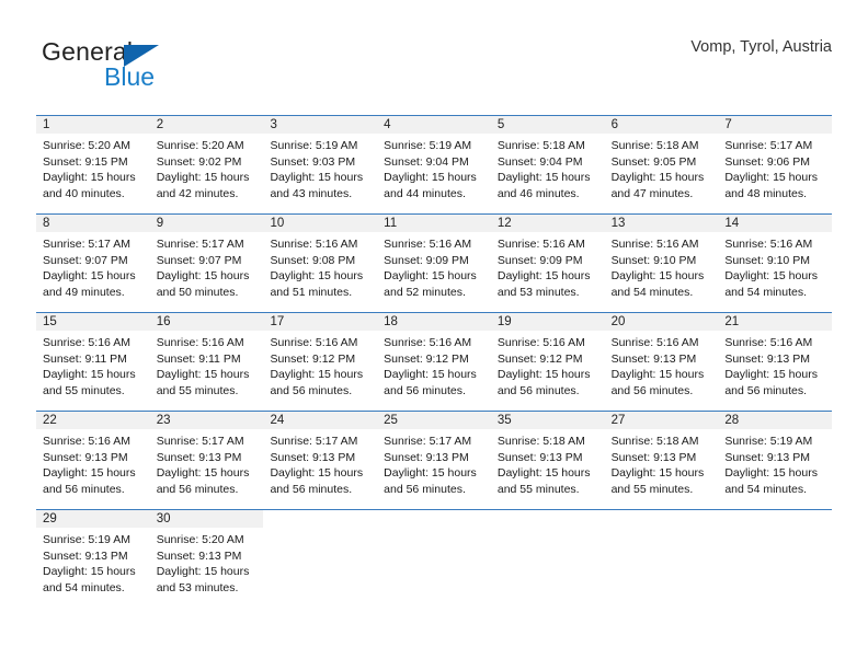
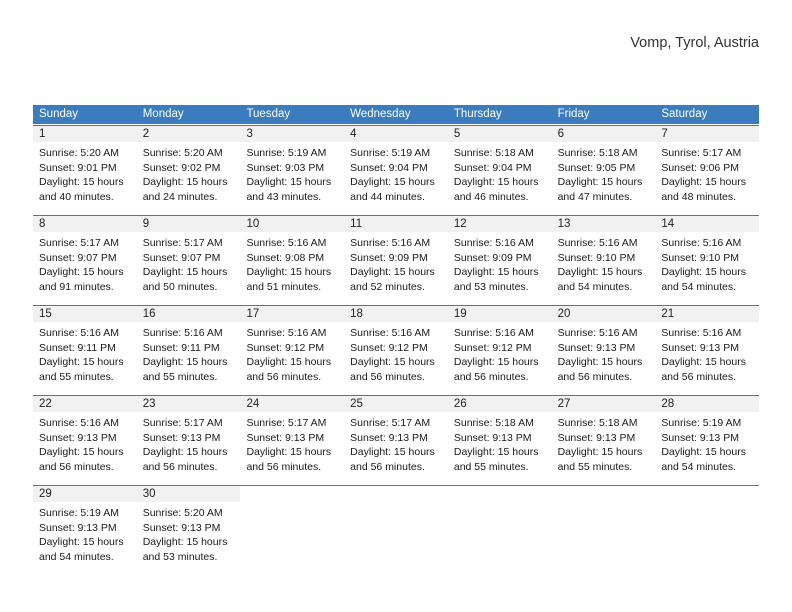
- General
- Blue
  Vomp, Tyrol, Austria
+ Sunday
+ Monday
+ Tuesday
+ Wednesday
+ Thursday
+ Friday
+ Saturday
  1
  Sunrise: 5:20 AM
- Sunset: 9:15 PM
+ Sunset: 9:01 PM
  Daylight: 15 hours
  and 40 minutes.
  2
  Sunrise: 5:20 AM
  Sunset: 9:02 PM
  Daylight: 15 hours
- and 42 minutes.
+ and 24 minutes.
  3
  Sunrise: 5:19 AM
  Sunset: 9:03 PM
  Daylight: 15 hours
  and 43 minutes.
  4
  Sunrise: 5:19 AM
  Sunset: 9:04 PM
  Daylight: 15 hours
  and 44 minutes.
  5
  Sunrise: 5:18 AM
  Sunset: 9:04 PM
  Daylight: 15 hours
  and 46 minutes.
  6
  Sunrise: 5:18 AM
  Sunset: 9:05 PM
  Daylight: 15 hours
  and 47 minutes.
  7
  Sunrise: 5:17 AM
  Sunset: 9:06 PM
  Daylight: 15 hours
  and 48 minutes.
  8
  Sunrise: 5:17 AM
  Sunset: 9:07 PM
  Daylight: 15 hours
- and 49 minutes.
+ and 91 minutes.
  9
  Sunrise: 5:17 AM
  Sunset: 9:07 PM
  Daylight: 15 hours
  and 50 minutes.
  10
  Sunrise: 5:16 AM
  Sunset: 9:08 PM
  Daylight: 15 hours
  and 51 minutes.
  11
  Sunrise: 5:16 AM
  Sunset: 9:09 PM
  Daylight: 15 hours
  and 52 minutes.
  12
  Sunrise: 5:16 AM
  Sunset: 9:09 PM
  Daylight: 15 hours
  and 53 minutes.
  13
  Sunrise: 5:16 AM
  Sunset: 9:10 PM
  Daylight: 15 hours
  and 54 minutes.
  14
  Sunrise: 5:16 AM
  Sunset: 9:10 PM
  Daylight: 15 hours
  and 54 minutes.
  15
  Sunrise: 5:16 AM
  Sunset: 9:11 PM
  Daylight: 15 hours
  and 55 minutes.
  16
  Sunrise: 5:16 AM
  Sunset: 9:11 PM
  Daylight: 15 hours
  and 55 minutes.
  17
  Sunrise: 5:16 AM
  Sunset: 9:12 PM
  Daylight: 15 hours
  and 56 minutes.
  18
  Sunrise: 5:16 AM
  Sunset: 9:12 PM
  Daylight: 15 hours
  and 56 minutes.
  19
  Sunrise: 5:16 AM
  Sunset: 9:12 PM
  Daylight: 15 hours
  and 56 minutes.
  20
  Sunrise: 5:16 AM
  Sunset: 9:13 PM
  Daylight: 15 hours
  and 56 minutes.
  21
  Sunrise: 5:16 AM
  Sunset: 9:13 PM
  Daylight: 15 hours
  and 56 minutes.
  22
  Sunrise: 5:16 AM
  Sunset: 9:13 PM
  Daylight: 15 hours
  and 56 minutes.
  23
  Sunrise: 5:17 AM
  Sunset: 9:13 PM
  Daylight: 15 hours
  and 56 minutes.
  24
  Sunrise: 5:17 AM
  Sunset: 9:13 PM
  Daylight: 15 hours
  and 56 minutes.
  25
  Sunrise: 5:17 AM
  Sunset: 9:13 PM
  Daylight: 15 hours
  and 56 minutes.
- 35
+ 26
  Sunrise: 5:18 AM
  Sunset: 9:13 PM
  Daylight: 15 hours
  and 55 minutes.
  27
  Sunrise: 5:18 AM
  Sunset: 9:13 PM
  Daylight: 15 hours
  and 55 minutes.
  28
  Sunrise: 5:19 AM
  Sunset: 9:13 PM
  Daylight: 15 hours
  and 54 minutes.
  29
  Sunrise: 5:19 AM
  Sunset: 9:13 PM
  Daylight: 15 hours
  and 54 minutes.
  30
  Sunrise: 5:20 AM
  Sunset: 9:13 PM
  Daylight: 15 hours
  and 53 minutes.
